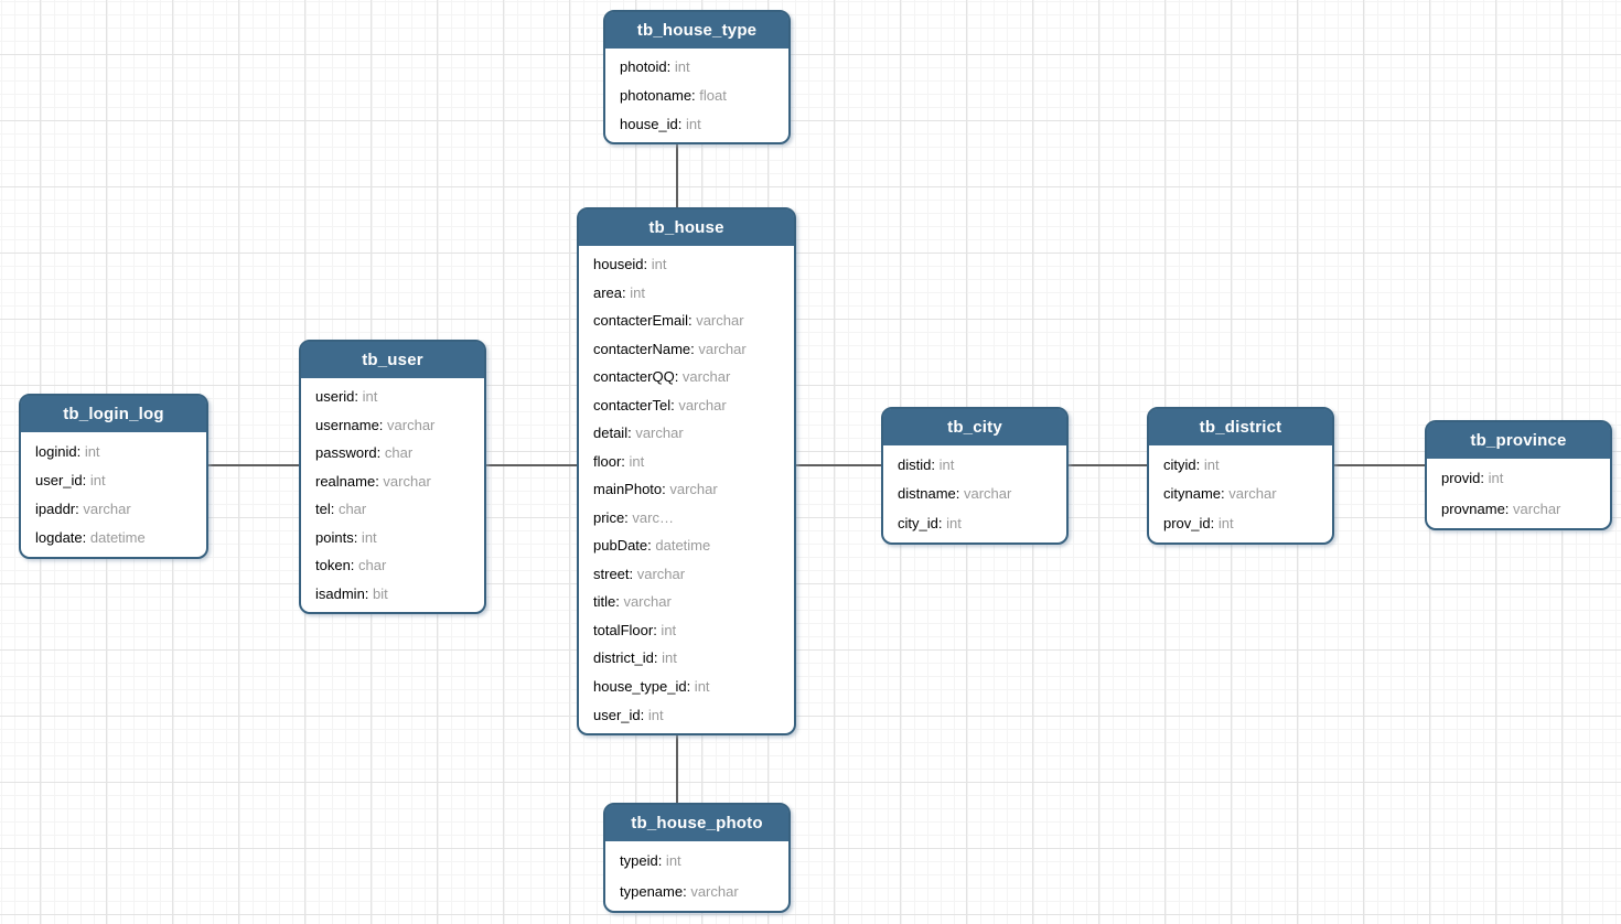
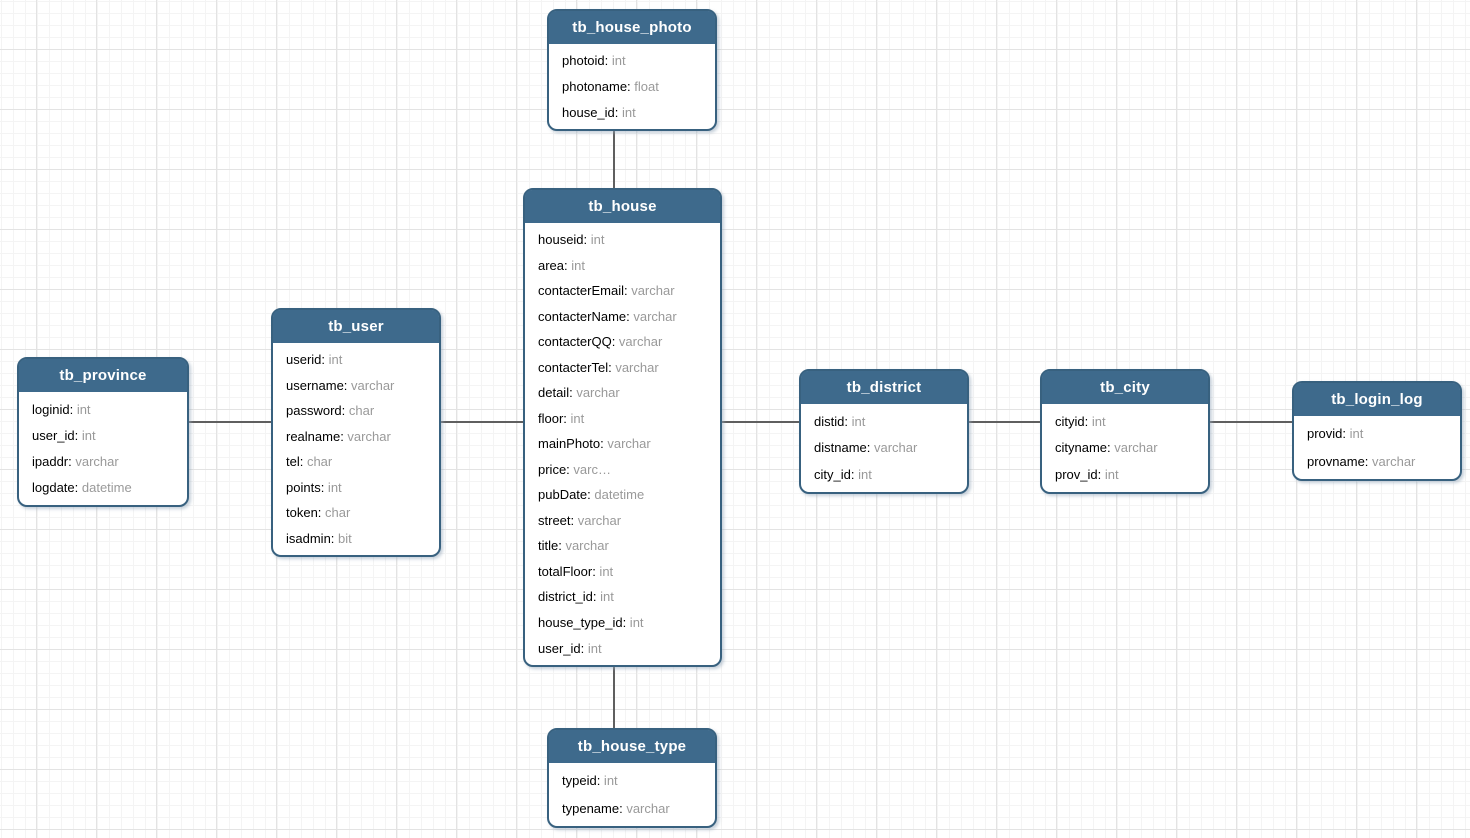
- tb_house_type
+ tb_house_photo
  photoid:
  int
  photoname:
  float
  house_id:
  int
  tb_house
  houseid:
  int
  area:
  int
  contacterEmail:
  varchar
  contacterName:
  varchar
  contacterQQ:
  varchar
  contacterTel:
  varchar
  detail:
  varchar
  floor:
  int
  mainPhoto:
  varchar
  price:
  varc…
  pubDate:
  datetime
  street:
  varchar
  title:
  varchar
  totalFloor:
  int
  district_id:
  int
  house_type_id:
  int
  user_id:
  int
  tb_user
  userid:
  int
  username:
  varchar
  password:
  char
  realname:
  varchar
  tel:
  char
  points:
  int
  token:
  char
  isadmin:
  bit
- tb_login_log
+ tb_province
  loginid:
  int
  user_id:
  int
  ipaddr:
  varchar
  logdate:
  datetime
- tb_city
+ tb_district
  distid:
  int
  distname:
  varchar
  city_id:
  int
- tb_district
+ tb_city
  cityid:
  int
  cityname:
  varchar
  prov_id:
  int
- tb_province
+ tb_login_log
  provid:
  int
  provname:
  varchar
- tb_house_photo
+ tb_house_type
  typeid:
  int
  typename:
  varchar
